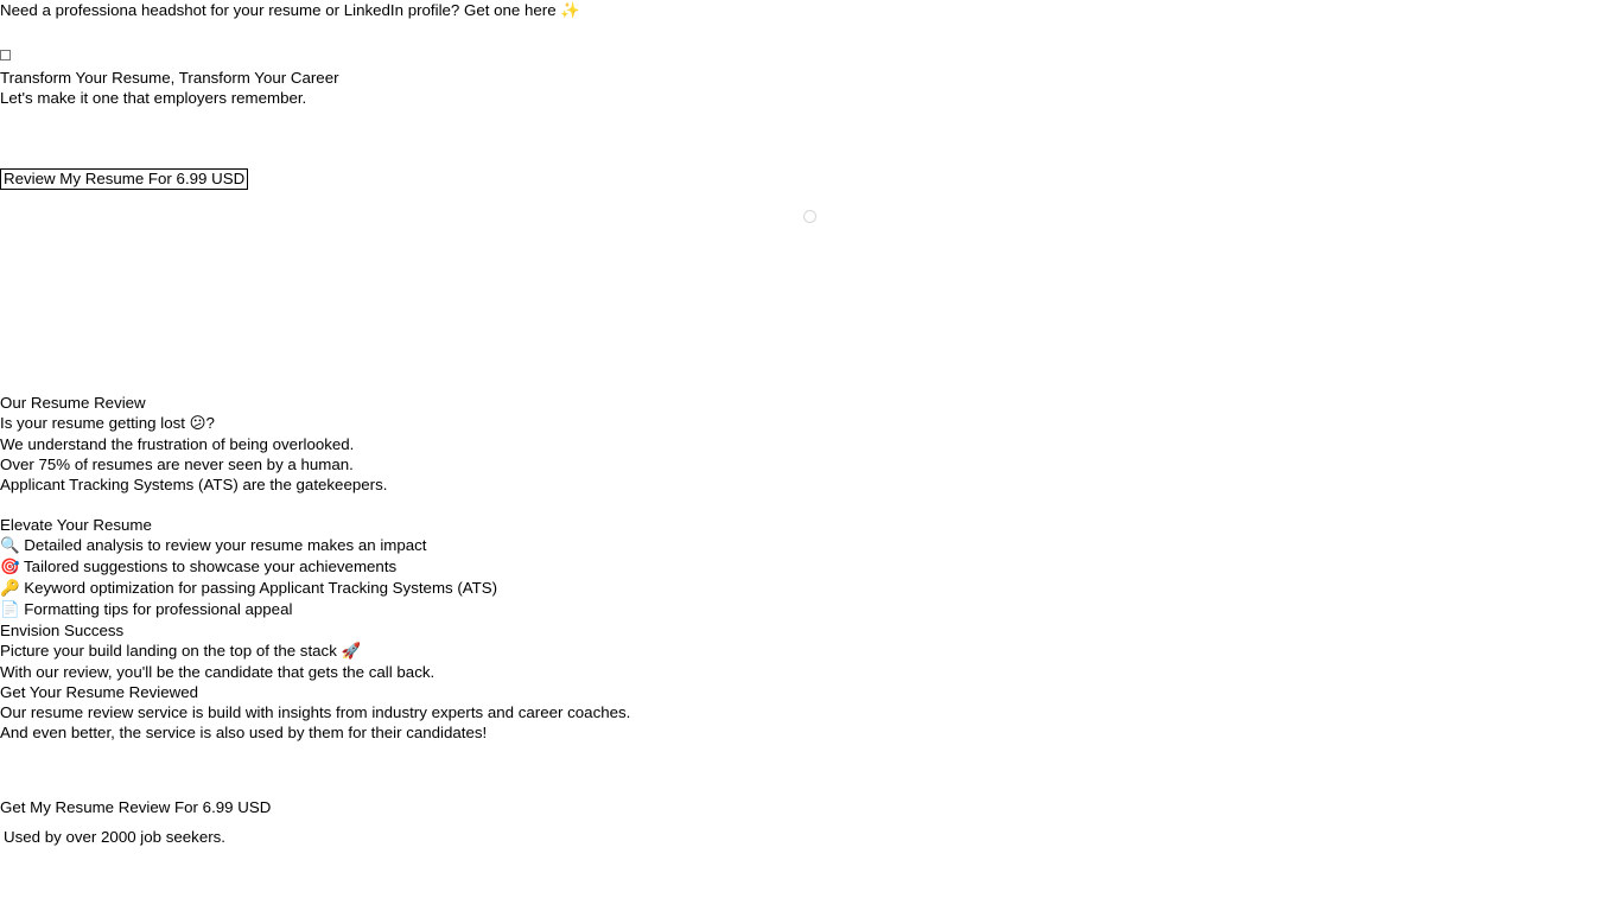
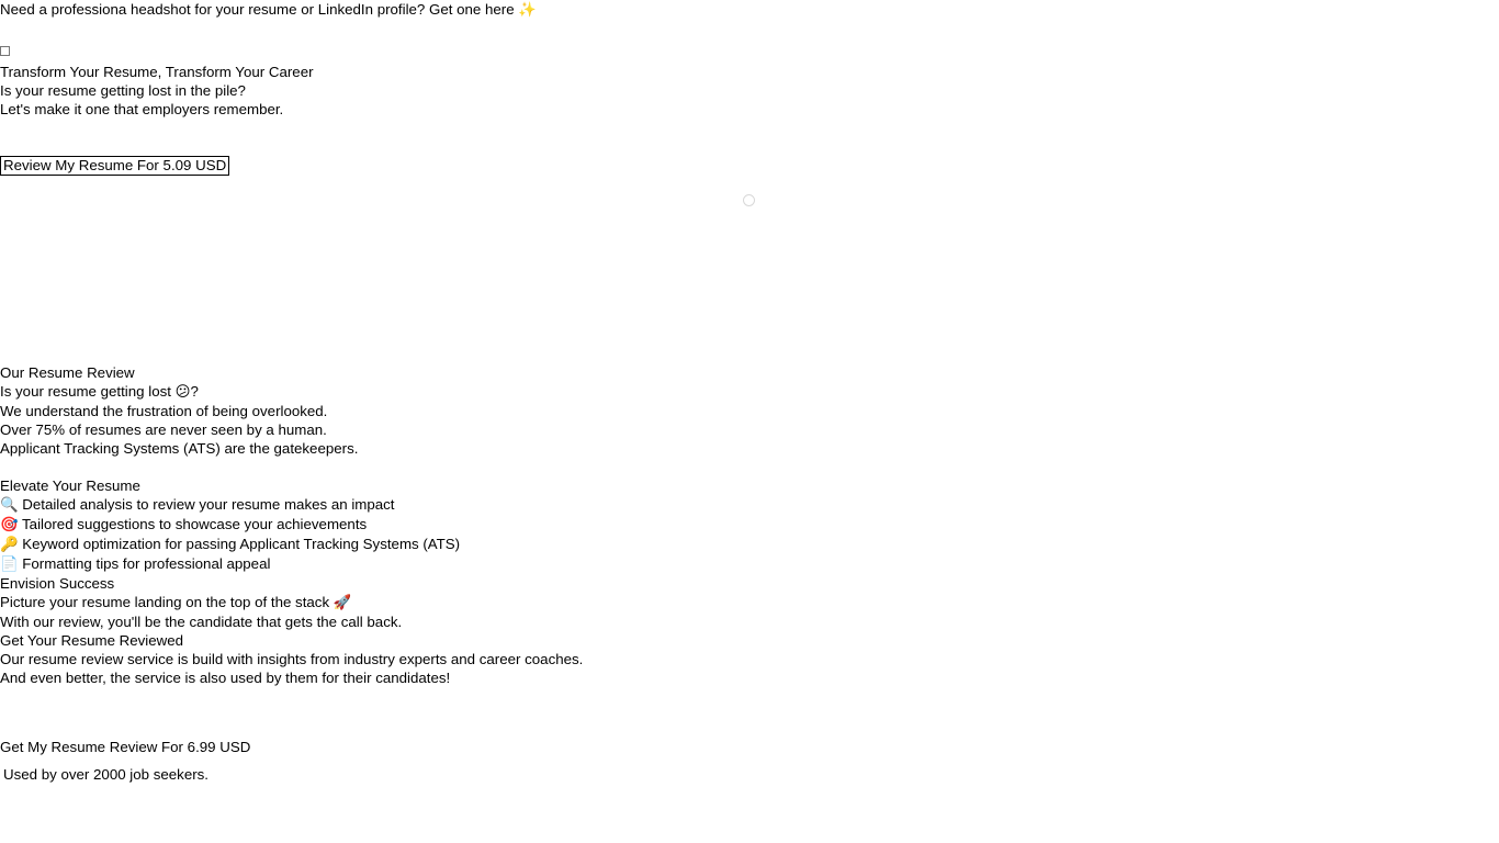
  Need a professiona headshot for your resume or LinkedIn profile? Get one here ✨
  Transform Your Resume, Transform Your Career
+ Is your resume getting lost in the pile?
  Let's make it one that employers remember.
- Review My Resume For 6.99 USD
+ Review My Resume For 5.09 USD
  Our Resume Review
  Is your resume getting lost 😕?
  We understand the frustration of being overlooked.
  Over 75% of resumes are never seen by a human.
  Applicant Tracking Systems (ATS) are the gatekeepers.
  Elevate Your Resume
  🔍 Detailed analysis to review your resume makes an impact
  🎯 Tailored suggestions to showcase your achievements
  🔑 Keyword optimization for passing Applicant Tracking Systems (ATS)
  📄 Formatting tips for professional appeal
  Envision Success
- Picture your build landing on the top of the stack 🚀
+ Picture your resume landing on the top of the stack 🚀
  With our review, you'll be the candidate that gets the call back.
  Get Your Resume Reviewed
  Our resume review service is build with insights from industry experts and career coaches.
  And even better, the service is also used by them for their candidates!
  Get My Resume Review For 6.99 USD
  Used by over 2000 job seekers.
